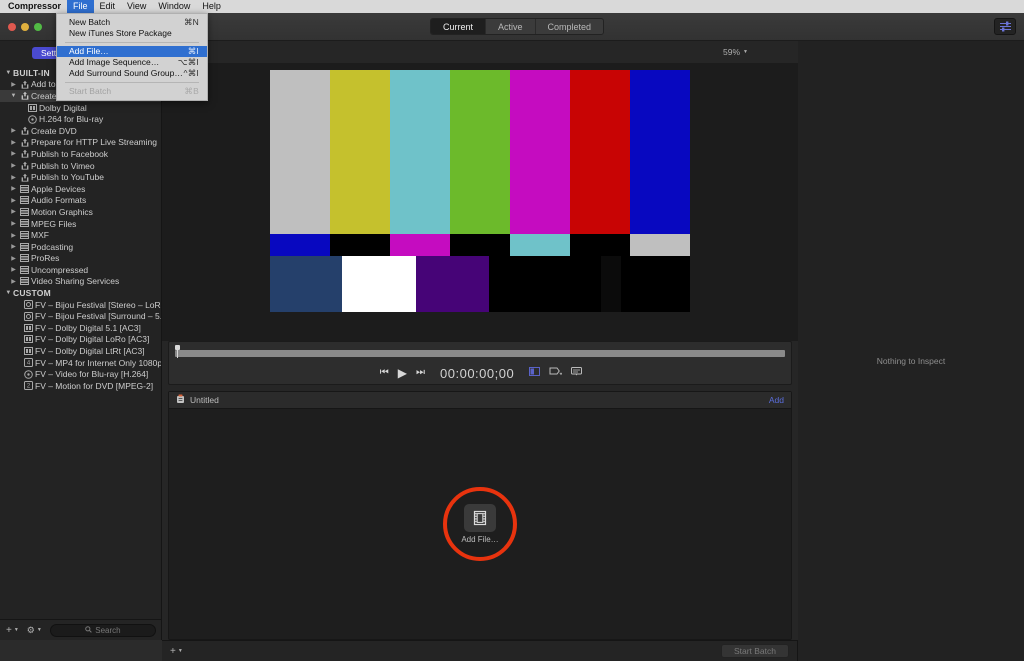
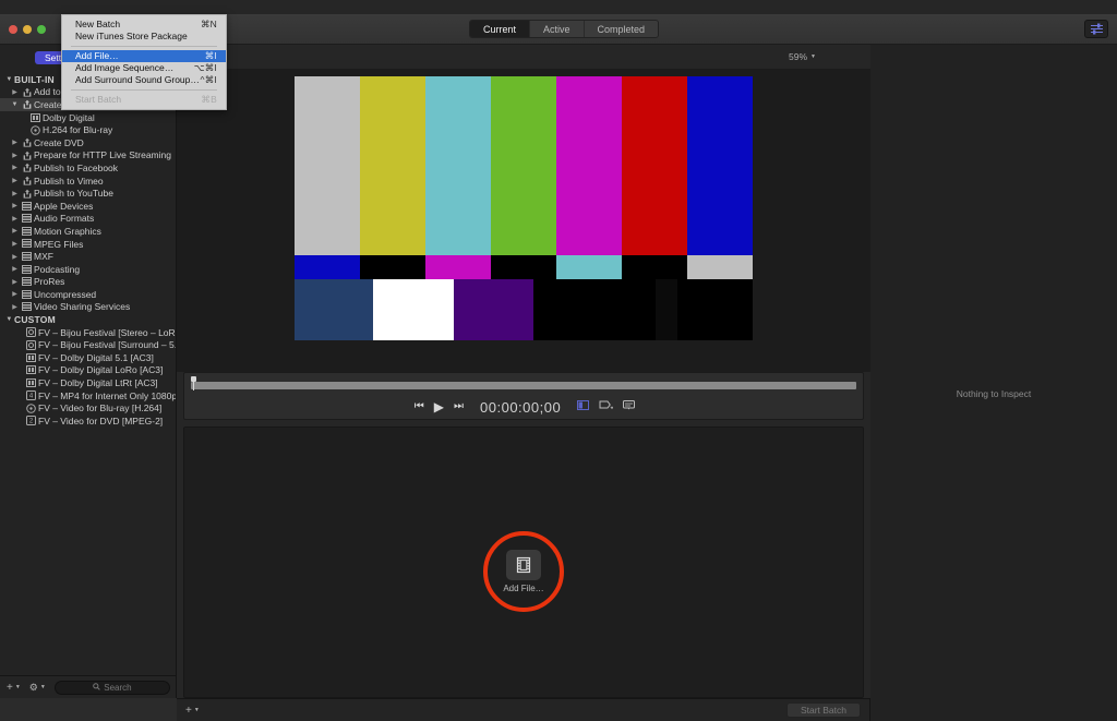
- Compressor
- File
- Edit
- View
- Window
- Help
  Current
  Active
  Completed
  BUILT-IN
  Dolby Digital
  H.264 for Blu-ray
  Create DVD
  Prepare for HTTP Live Streaming
  Publish to Facebook
  Publish to Vimeo
  Publish to YouTube
  Apple Devices
  Audio Formats
  Motion Graphics
  MPEG Files
  MXF
  Podcasting
  ProRes
  Uncompressed
  Video Sharing Services
  CUSTOM
  FV – Bijou Festival [Stereo – LoR
  FV – Bijou Festival [Surround – 5.
  FV – Dolby Digital 5.1 [AC3]
  FV – Dolby Digital LoRo [AC3]
  FV – Dolby Digital LtRt [AC3]
  FV – MP4 for Internet Only 1080p
  FV – Video for Blu-ray [H.264]
- FV – Motion for DVD [MPEG-2]
+ FV – Video for DVD [MPEG-2]
  +
  ⚙
  Search
  59%
  ⏮
  ▶
  ⏭
  00:00:00;00
- Untitled
- Add
  Add File…
  +
  Start Batch
  Nothing to Inspect
  New Batch
  ⌘N
  New iTunes Store Package
  Add File…
  ⌘I
  Add Image Sequence…
  ⌥⌘I
  Add Surround Sound Group…
  ^⌘I
  Start Batch
  ⌘B
